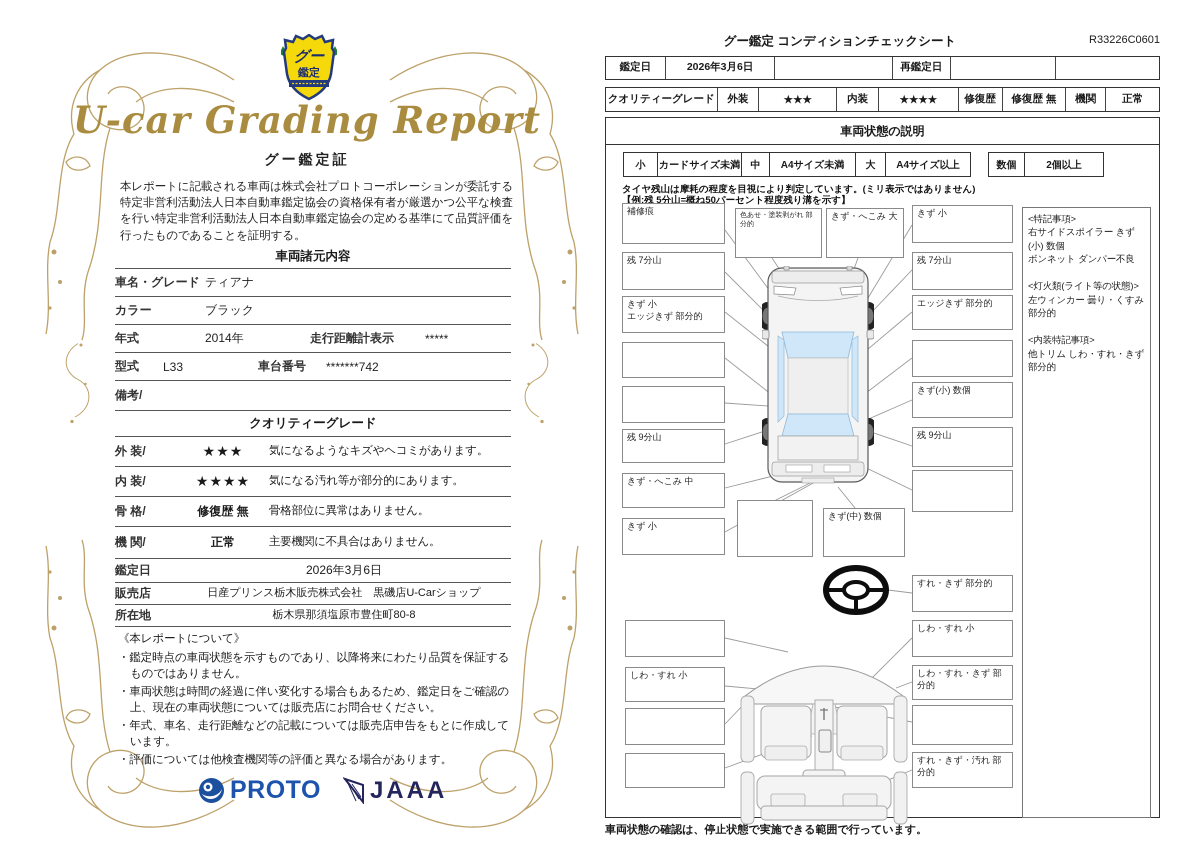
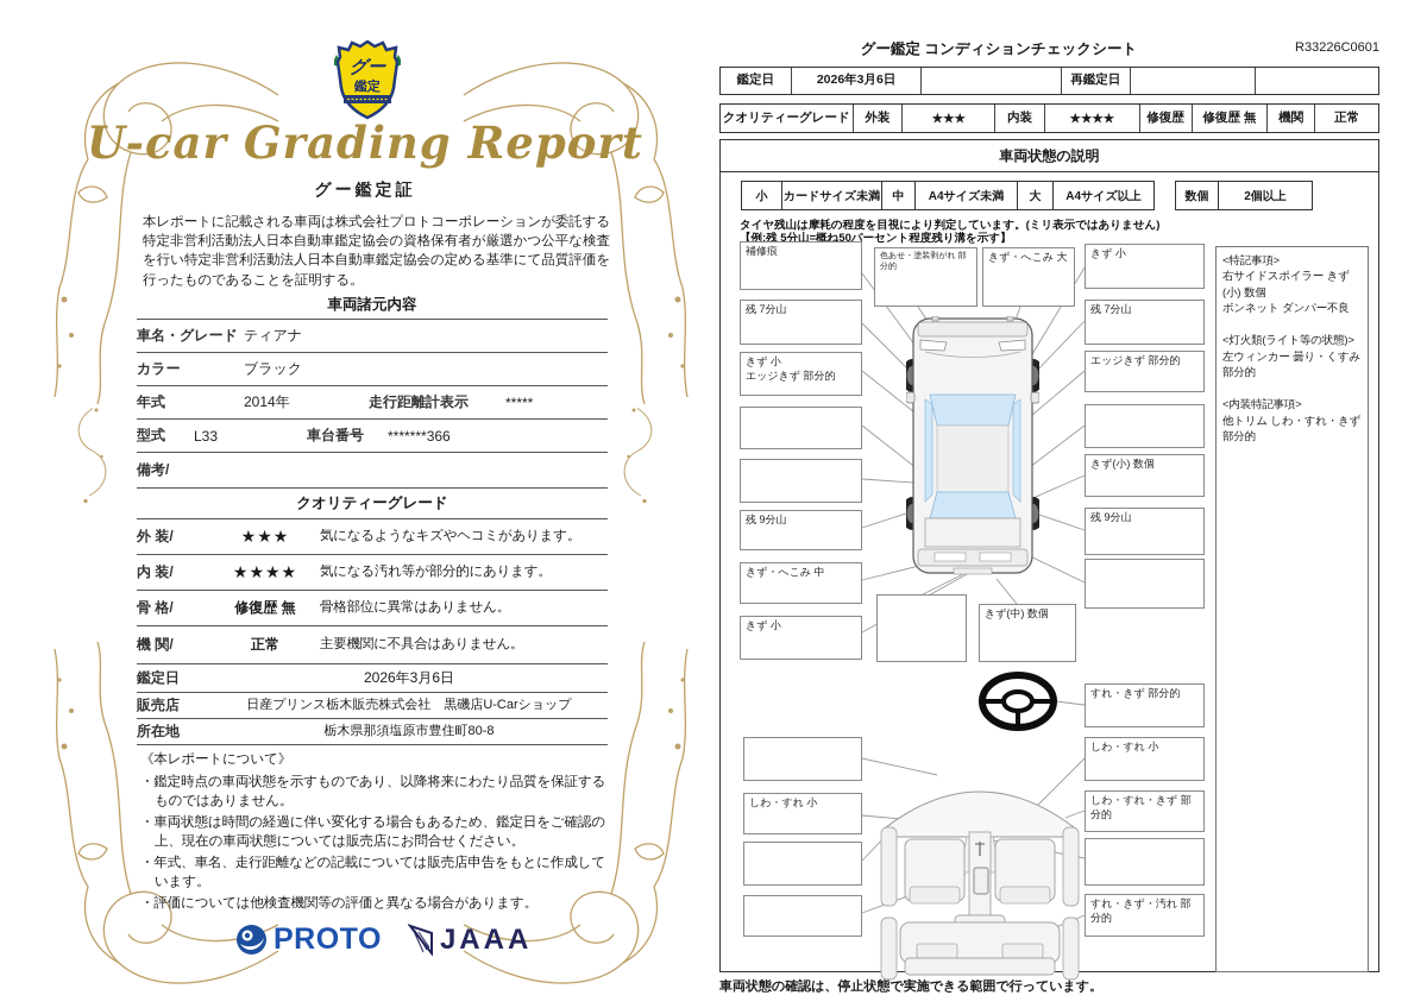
  グー
  鑑定
  U-car Grading Report
  グー鑑定証
  本レポートに記載される車両は株式会社プロトコーポレーションが委託する特定非営利活動法人日本自動車鑑定協会の資格保有者が厳選かつ公平な検査を行い特定非営利活動法人日本自動車鑑定協会の定める基準にて品質評価を行ったものであることを証明する。
  車両諸元内容
  車名・グレード
  ティアナ
  カラー
  ブラック
  年式
  2014年
  走行距離計表示
  *****
  型式
  L33
  車台番号
- *******742
+ *******366
  備考/
  クオリティーグレード
  外 装/
  ★★★
  気になるようなキズやヘコミがあります。
  内 装/
  ★★★★
  気になる汚れ等が部分的にあります。
  骨 格/
  修復歴 無
  骨格部位に異常はありません。
  機 関/
  正常
  主要機関に不具合はありません。
  鑑定日
  2026年3月6日
  販売店
  日産プリンス栃木販売株式会社 黒磯店U-Carショップ
  所在地
  栃木県那須塩原市豊住町80-8
  《本レポートについて》
  ・鑑定時点の車両状態を示すものであり、以降将来にわたり品質を保証するものではありません。
  ・車両状態は時間の経過に伴い変化する場合もあるため、鑑定日をご確認の上、現在の車両状態については販売店にお問合せください。
  ・年式、車名、走行距離などの記載については販売店申告をもとに作成しています。
  ・評価については他検査機関等の評価と異なる場合があります。
  PROTO
  JAAA
  グー鑑定 コンディションチェックシート
  R33226C0601
  鑑定日
  2026年3月6日
  再鑑定日
  クオリティーグレード
  外装
  ★★★
  内装
  ★★★★
  修復歴
  修復歴 無
  機関
  正常
  車両状態の説明
  小
  カードサイズ未満
  中
  A4サイズ未満
  大
  A4サイズ以上
  数個
  2個以上
  タイヤ残山は摩耗の程度を目視により判定しています。(ミリ表示ではありません)
  【例:残 5分山=概ね50パーセント程度残り溝を示す】
  補修痕
  残 7分山
  きず 小
  エッジきず 部分的
  残 9分山
  きず・へこみ 中
  きず 小
  きず・へこみ 大
  きず 小
  残 7分山
  エッジきず 部分的
  きず(小) 数個
  残 9分山
  きず(中) 数個
  しわ・すれ 小
  すれ・きず 部分的
  しわ・すれ 小
  しわ・すれ・きず 部分的
  すれ・きず・汚れ 部分的
  <特記事項>
  右サイドスポイラー きず(小) 数個
  ボンネット ダンパー不良
  <灯火類(ライト等の状態)>
  左ウィンカー 曇り・くすみ 部分的
  <内装特記事項>
  他トリム しわ・すれ・きず 部分的
  車両状態の確認は、停止状態で実施できる範囲で行っています。
